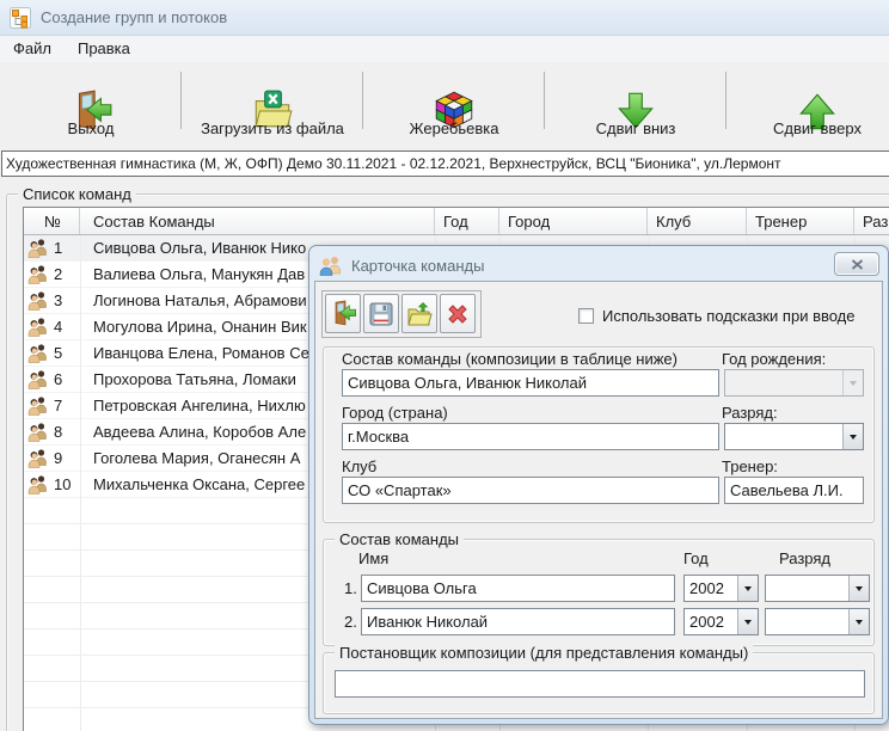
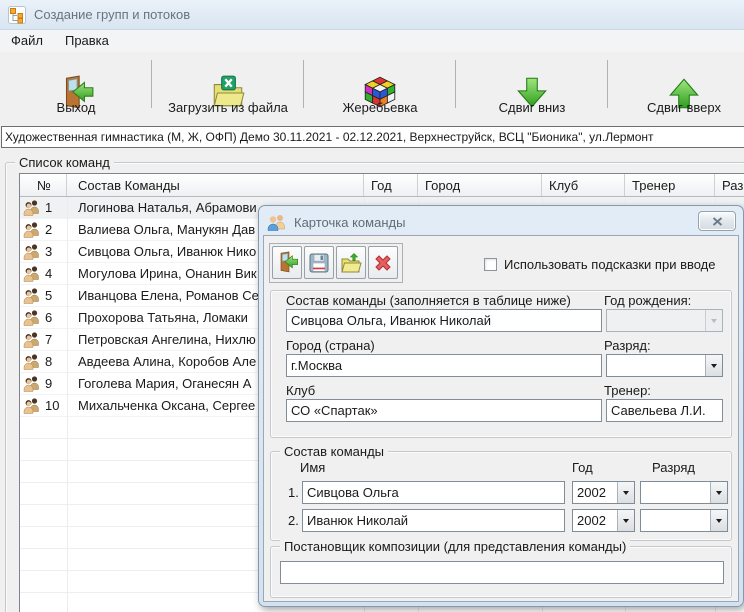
  Создание групп и потоков
  Файл
  Правка
  Выход
  Загрузить из файла
  Жеребьевка
  Сдвиг вниз
  Сдвиг вверх
  Художественная гимнастика (М, Ж, ОФП) Демо 30.11.2021 - 02.12.2021, Верхнеструйск, ВСЦ "Бионика", ул.Лермонт
  Список команд
  №
  Состав Команды
  Год
  Город
  Клуб
  Тренер
  1
- Сивцова Ольга, Иванюк Нико
+ Логинова Наталья, Абрамови
  2
  Валиева Ольга, Манукян Дав
  3
- Логинова Наталья, Абрамови
+ Сивцова Ольга, Иванюк Нико
  4
  Могулова Ирина, Онанин Вик
  5
  Иванцова Елена, Романов Се
  6
  Прохорова Татьяна, Ломаки
  7
  Петровская Ангелина, Нихлю
  8
  Авдеева Алина, Коробов Але
  9
  Гоголева Мария, Оганесян А
  10
  Михальченка Оксана, Сергее
  Карточка команды
  Использовать подсказки при вводе
- Состав команды (композиции в таблице ниже)
+ Состав команды (заполняется в таблице ниже)
  Сивцова Ольга, Иванюк Николай
  Год рождения:
  Город (страна)
  г.Москва
  Разряд:
  Клуб
  СО «Спартак»
  Тренер:
  Савельева Л.И.
  Состав команды
  Имя
  Год
  Разряд
  1.
  Сивцова Ольга
  2002
  2.
  Иванюк Николай
  2002
  Постановщик композиции (для представления команды)
